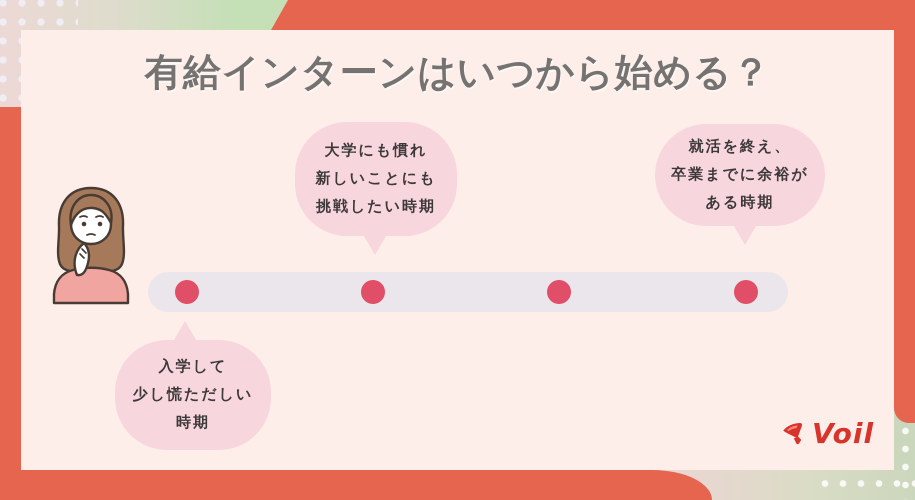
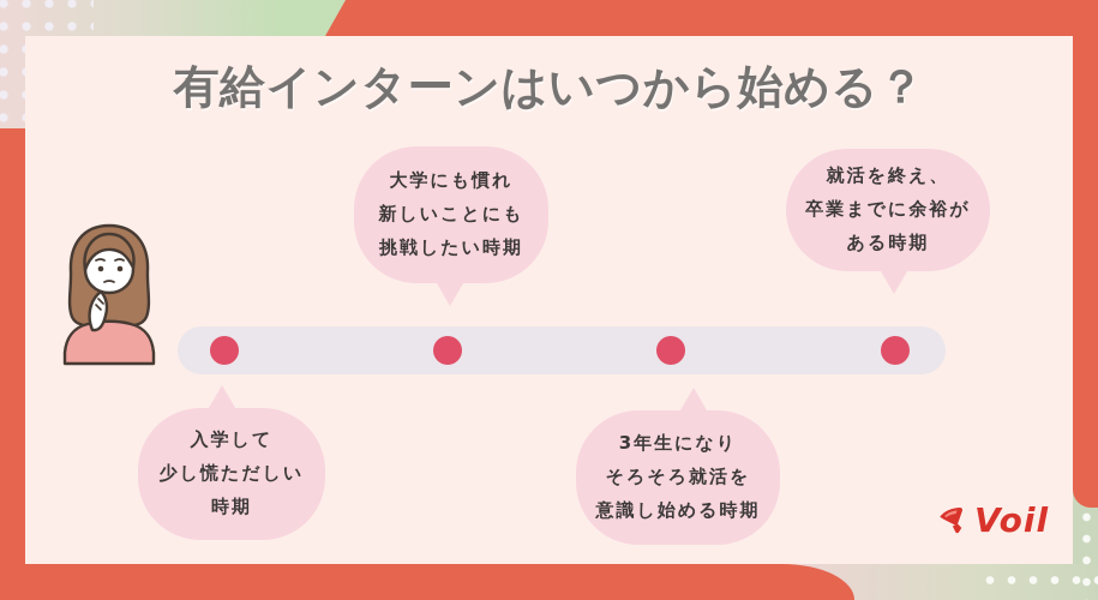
  有給インターンはいつから始める？
  入学して
  少し慌ただしい
  時期
  大学にも慣れ
  新しいことにも
  挑戦したい時期
+ 3年生になり
+ そろそろ就活を
+ 意識し始める時期
  就活を終え、
  卒業までに余裕が
  ある時期
  Voil
